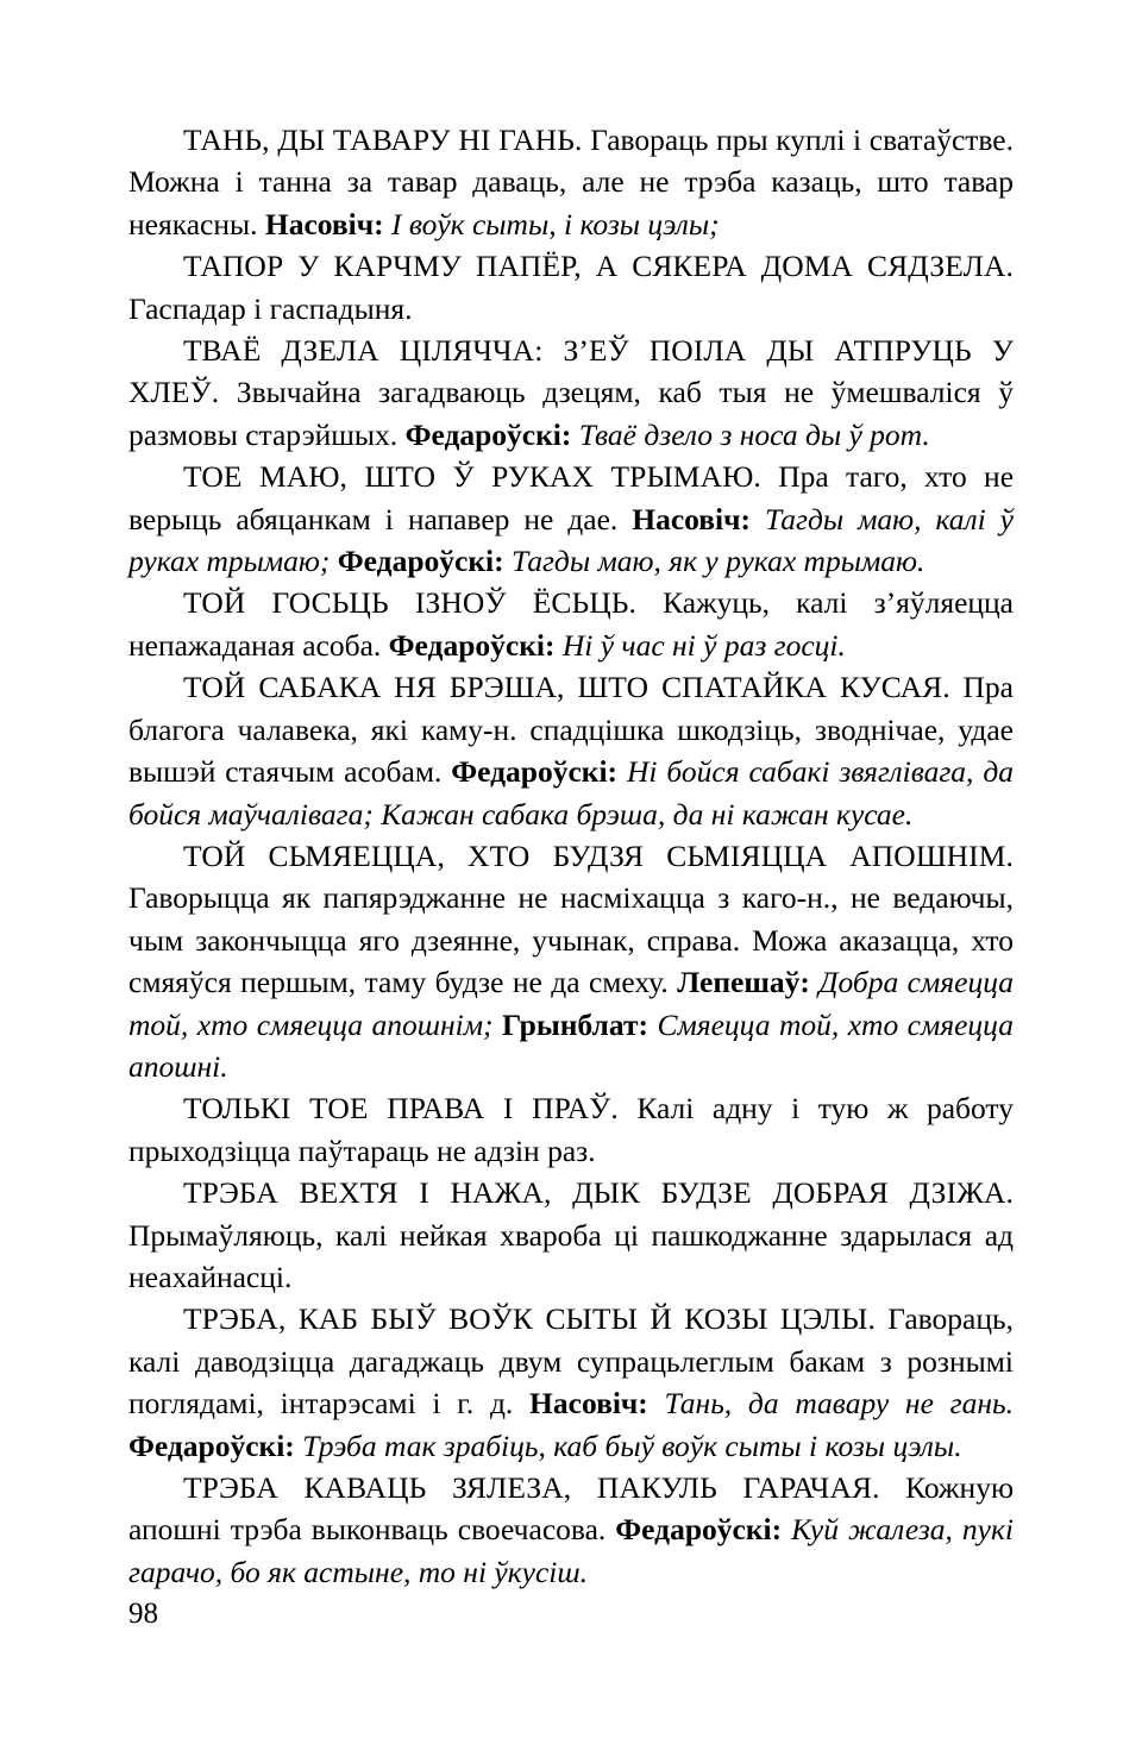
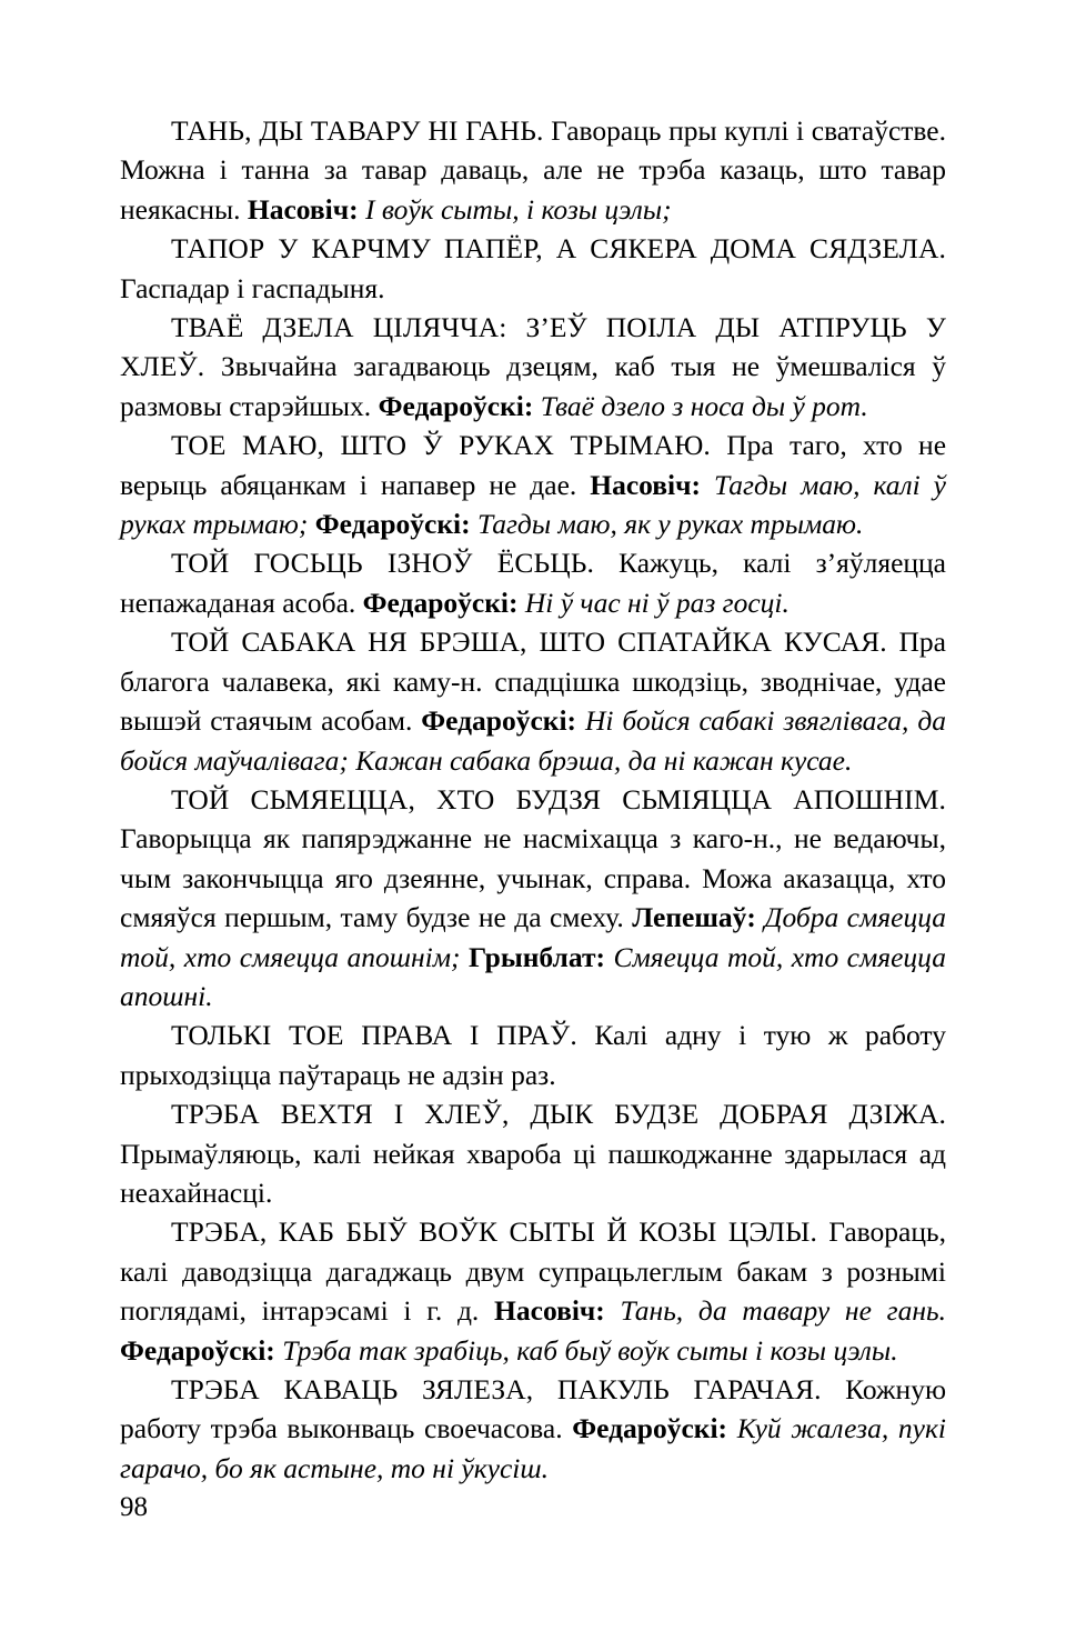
  ТАНЬ, ДЫ ТАВАРУ НІ ГАНЬ. Гавораць пры куплі і сватаўстве. Можна і танна за тавар даваць, але не трэба казаць, што тавар неякасны. Насовіч: І воўк сыты, і козы цэлы;
  ТАПОР У КАРЧМУ ПАПЁР, А СЯКЕРА ДОМА СЯДЗЕЛА. Гаспадар і гаспадыня.
  ТВАЁ ДЗЕЛА ЦІЛЯЧЧА: З’ЕЎ ПОІЛА ДЫ АТПРУЦЬ У ХЛЕЎ. Звычайна загадваюць дзецям, каб тыя не ўмешваліся ў размовы старэйшых. Федароўскі: Тваё дзело з носа ды ў рот.
  ТОЕ МАЮ, ШТО Ў РУКАХ ТРЫМАЮ. Пра таго, хто не верыць абяцанкам і напавер не дае. Насовіч: Тагды маю, калі ў руках трымаю; Федароўскі: Тагды маю, як у руках трымаю.
  ТОЙ ГОСЬЦЬ ІЗНОЎ ЁСЬЦЬ. Кажуць, калі з’яўляецца непажаданая асоба. Федароўскі: Ні ў час ні ў раз госці.
  ТОЙ САБАКА НЯ БРЭША, ШТО СПАТАЙКА КУСАЯ. Пра благога чалавека, які каму-н. спадцішка шкодзіць, зводнічае, удае вышэй стаячым асобам. Федароўскі: Ні бойся сабакі звяглівага, да бойся маўчалівага; Кажан сабака брэша, да ні кажан кусае.
  ТОЙ СЬМЯЕЦЦА, ХТО БУДЗЯ СЬМІЯЦЦА АПОШНІМ. Гаворыцца як папярэджанне не насміхацца з каго-н., не ведаючы, чым закончыцца яго дзеянне, учынак, справа. Можа аказацца, хто смяяўся першым, таму будзе не да смеху. Лепешаў: Добра смяецца той, хто смяецца апошнім; Грынблат: Смяецца той, хто смяецца апошні.
  ТОЛЬКІ ТОЕ ПРАВА І ПРАЎ. Калі адну і тую ж работу прыходзіцца паўтараць не адзін раз.
- ТРЭБА ВЕХТЯ І НАЖА, ДЫК БУДЗЕ ДОБРАЯ ДЗІЖА. Прымаўляюць, калі нейкая хвароба ці пашкоджанне здарылася ад неахайнасці.
+ ТРЭБА ВЕХТЯ І ХЛЕЎ, ДЫК БУДЗЕ ДОБРАЯ ДЗІЖА. Прымаўляюць, калі нейкая хвароба ці пашкоджанне здарылася ад неахайнасці.
  ТРЭБА, КАБ БЫЎ ВОЎК СЫТЫ Й КОЗЫ ЦЭЛЫ. Гавораць, калі даводзіцца дагаджаць двум супрацьлеглым бакам з рознымі поглядамі, інтарэсамі і г. д. Насовіч: Тань, да тавару не гань. Федароўскі: Трэба так зрабіць, каб быў воўк сыты і козы цэлы.
- ТРЭБА КАВАЦЬ ЗЯЛЕЗА, ПАКУЛЬ ГАРАЧАЯ. Кожную апошні трэба выконваць своечасова. Федароўскі: Куй жалеза, пукі гарачо, бо як астыне, то ні ўкусіш.
+ ТРЭБА КАВАЦЬ ЗЯЛЕЗА, ПАКУЛЬ ГАРАЧАЯ. Кожную работу трэба выконваць своечасова. Федароўскі: Куй жалеза, пукі гарачо, бо як астыне, то ні ўкусіш.
  98
